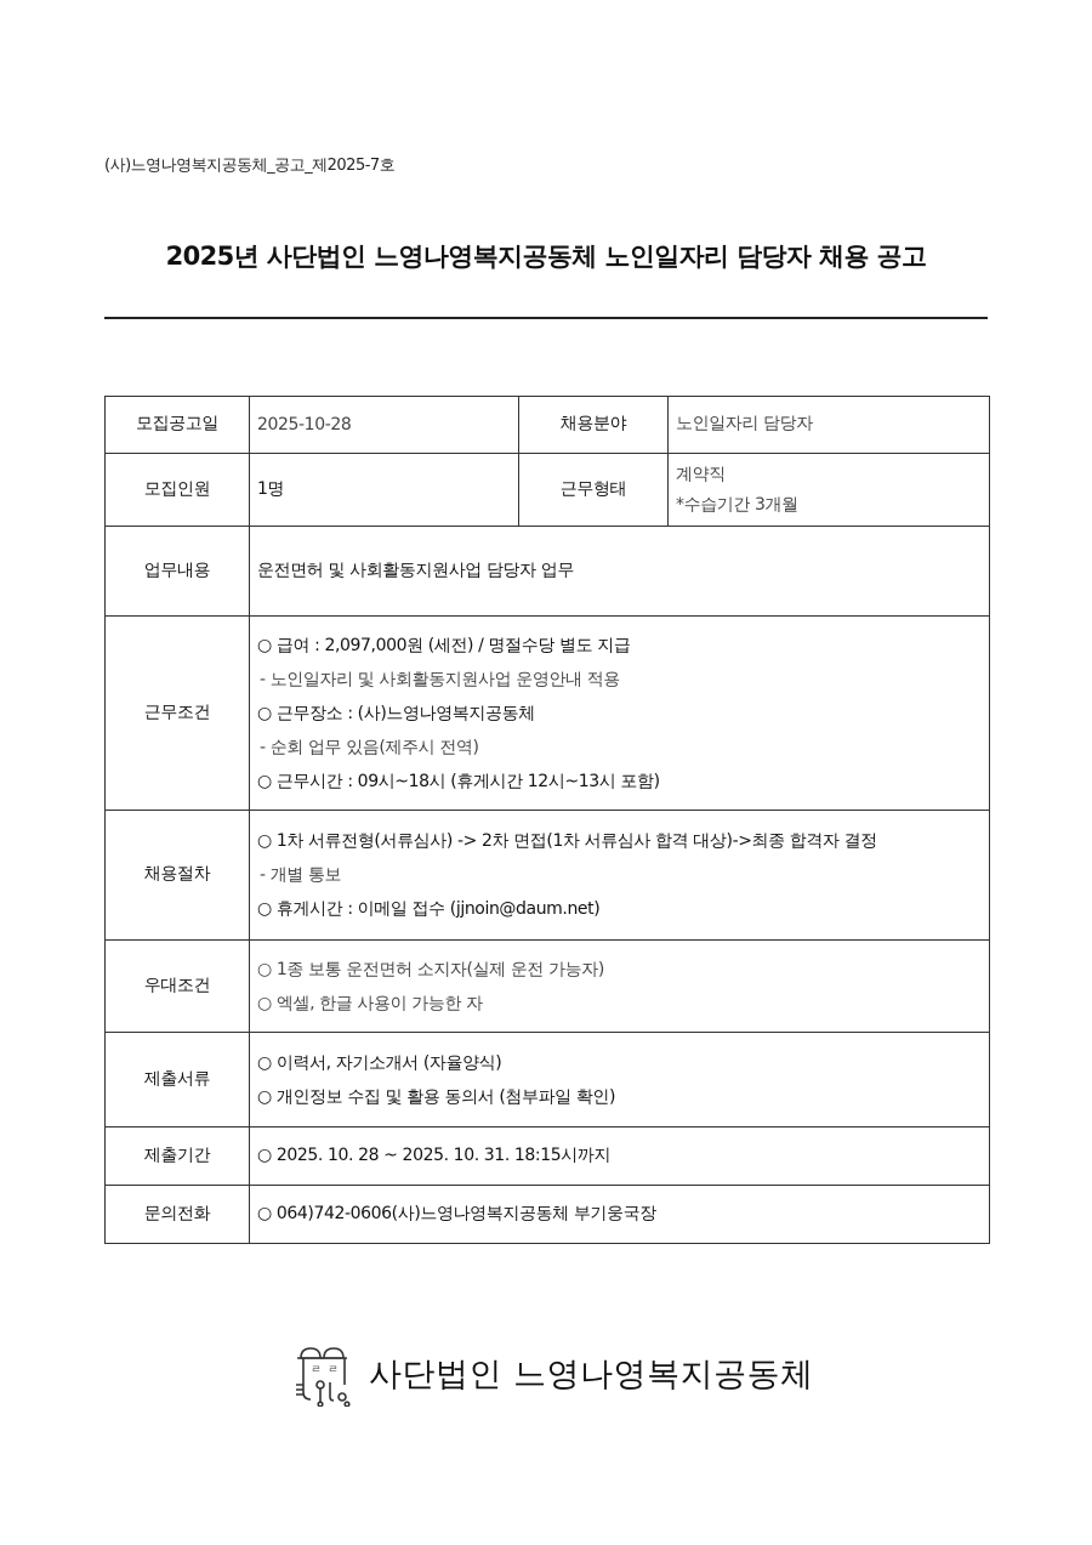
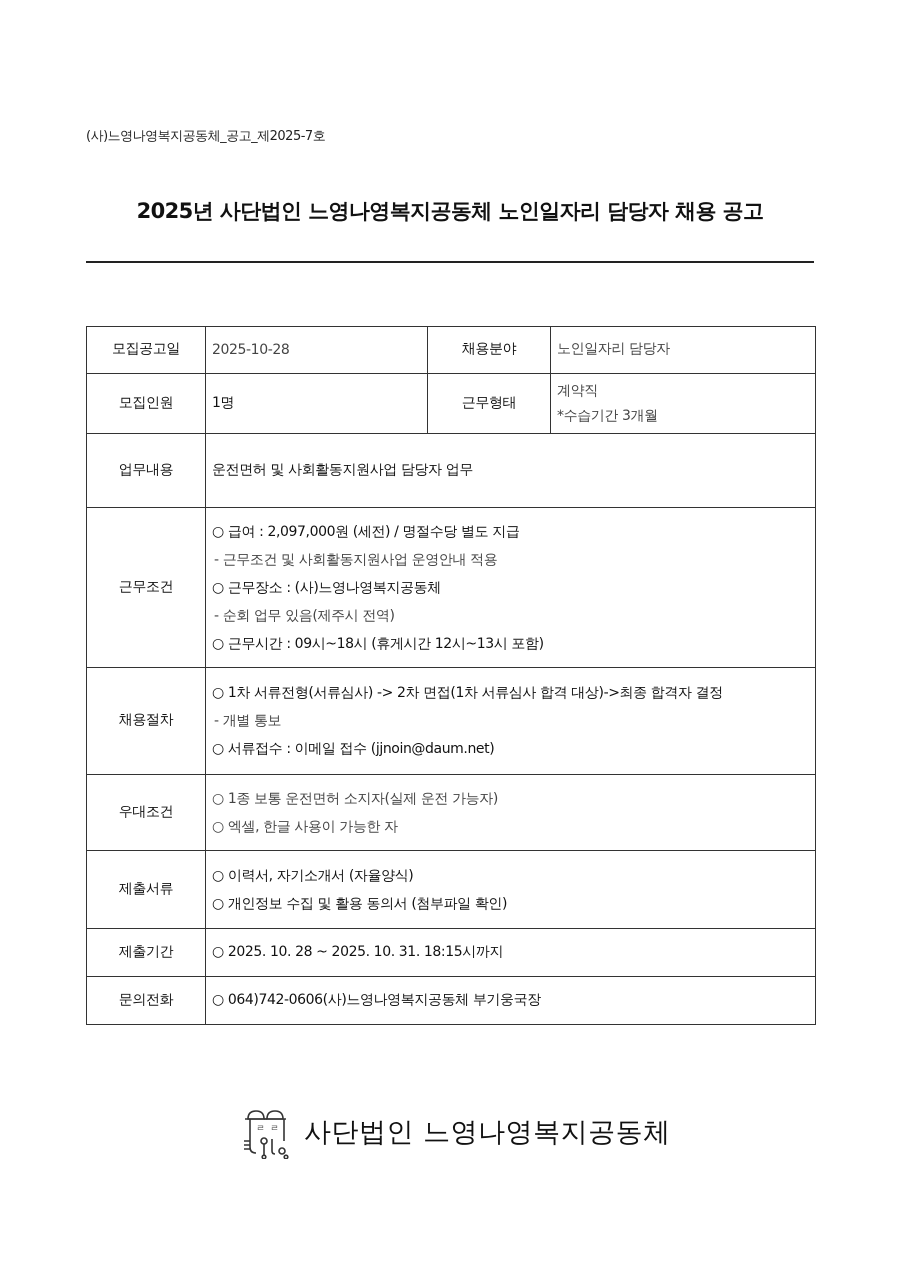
  (사)느영나영복지공동체_공고_제2025-7호
  2025년 사단법인 느영나영복지공동체 노인일자리 담당자 채용 공고
  모집공고일	2025-10-28	채용분야	노인일자리 담당자
  모집인원	1명	근무형태	계약직 *수습기간 3개월
  업무내용	운전면허 및 사회활동지원사업 담당자 업무
- 근무조건	○ 급여 : 2,097,000원 (세전) / 명절수당 별도 지급 - 노인일자리 및 사회활동지원사업 운영안내 적용 ○ 근무장소 : (사)느영나영복지공동체 - 순회 업무 있음(제주시 전역) ○ 근무시간 : 09시~18시 (휴게시간 12시~13시 포함)
+ 근무조건	○ 급여 : 2,097,000원 (세전) / 명절수당 별도 지급 - 근무조건 및 사회활동지원사업 운영안내 적용 ○ 근무장소 : (사)느영나영복지공동체 - 순회 업무 있음(제주시 전역) ○ 근무시간 : 09시~18시 (휴게시간 12시~13시 포함)
- 채용절차	○ 1차 서류전형(서류심사) -> 2차 면접(1차 서류심사 합격 대상)->최종 합격자 결정 - 개별 통보 ○ 휴게시간 : 이메일 접수 (jjnoin@daum.net)
+ 채용절차	○ 1차 서류전형(서류심사) -> 2차 면접(1차 서류심사 합격 대상)->최종 합격자 결정 - 개별 통보 ○ 서류접수 : 이메일 접수 (jjnoin@daum.net)
  우대조건	○ 1종 보통 운전면허 소지자(실제 운전 가능자) ○ 엑셀, 한글 사용이 가능한 자
  제출서류	○ 이력서, 자기소개서 (자율양식) ○ 개인정보 수집 및 활용 동의서 (첨부파일 확인)
  제출기간	○ 2025. 10. 28 ~ 2025. 10. 31. 18:15시까지
  문의전화	○ 064)742-0606(사)느영나영복지공동체 부기웅국장
  ㄹ
  ㄹ
  사단법인 느영나영복지공동체
